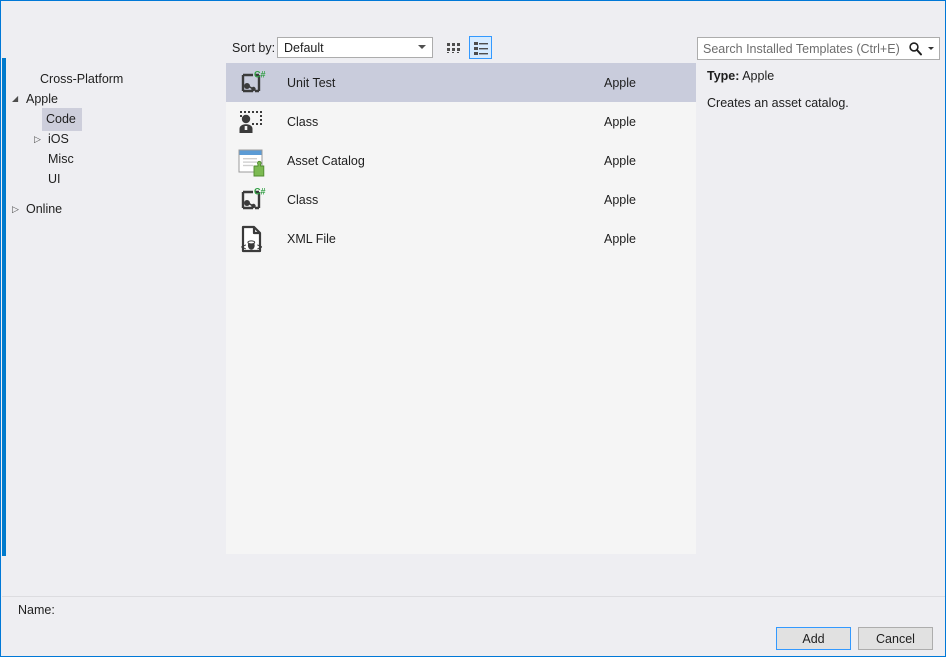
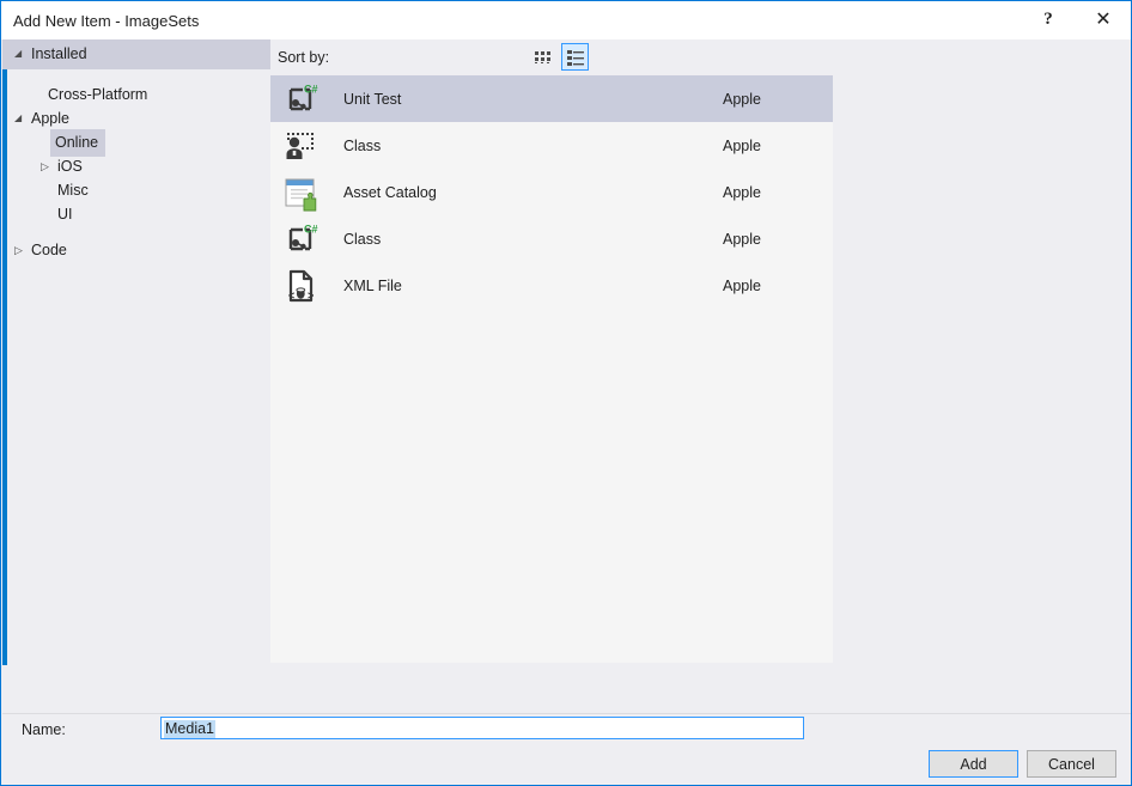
+ Add New Item - ImageSets
+ ?
+ ✕
+ Installed
  Cross-Platform
  Apple
- Code
+ Online
  iOS
  Misc
  UI
- Online
+ Code
  Sort by:
- Default
  C#
  Unit Test
  Apple
  Class
  Apple
  Asset Catalog
  Apple
  C#
  Class
  Apple
  <
  >
  XML File
  Apple
- Search Installed Templates (Ctrl+E)
- Type: Apple
- Creates an asset catalog.
  Name:
+ Media1
  Add
  Cancel
